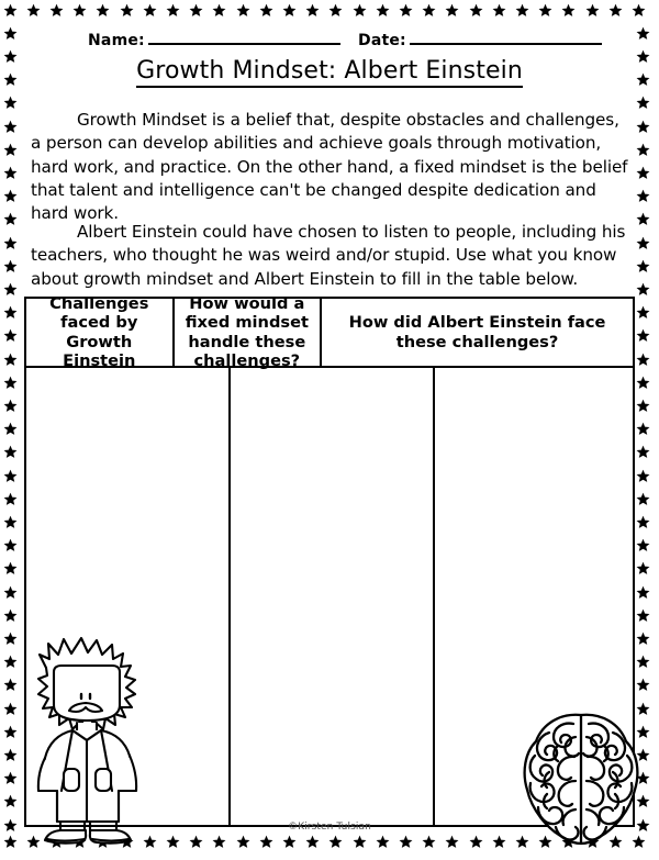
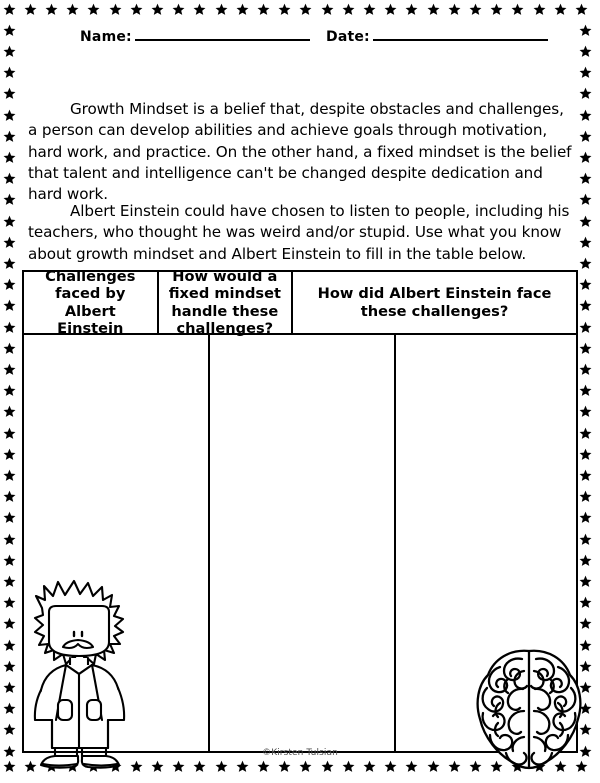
  Name:
  Date:
- Growth Mindset: Albert Einstein
  Growth Mindset is a belief that, despite obstacles and challenges, a person can develop abilities and achieve goals through motivation, hard work, and practice. On the other hand, a fixed mindset is the belief that talent and intelligence can't be changed despite dedication and hard work.
  Albert Einstein could have chosen to listen to people, including his teachers, who thought he was weird and/or stupid. Use what you know about growth mindset and Albert Einstein to fill in the table below.
- Challenges faced by Growth Einstein
+ Challenges faced by Albert Einstein
  How would a fixed mindset handle these challenges?
  How did Albert Einstein face these challenges?
  ©Kirsten Tulsian
